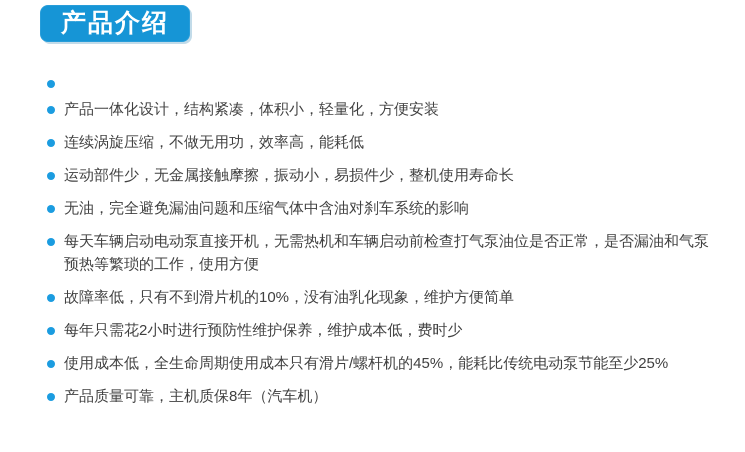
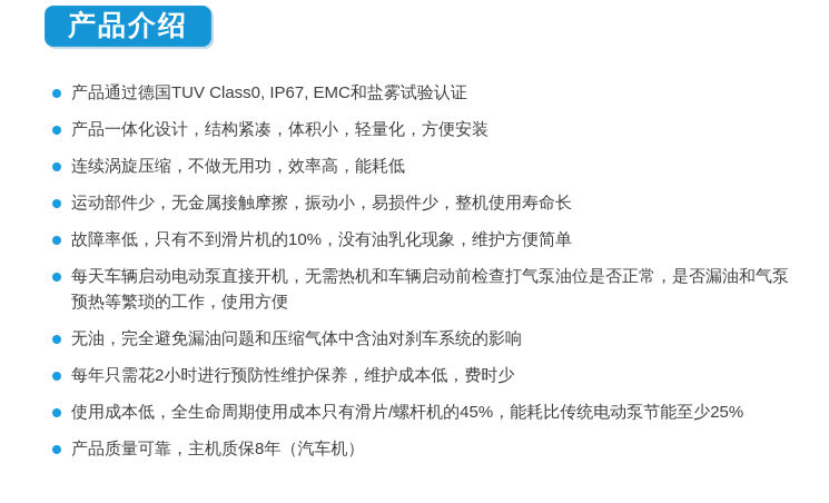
  产品介绍
+ 产品通过德国TUV Class0, IP67, EMC和盐雾试验认证
  产品一体化设计，结构紧凑，体积小，轻量化，方便安装
  连续涡旋压缩，不做无用功，效率高，能耗低
  运动部件少，无金属接触摩擦，振动小，易损件少，整机使用寿命长
- 无油，完全避免漏油问题和压缩气体中含油对刹车系统的影响
+ 故障率低，只有不到滑片机的10%，没有油乳化现象，维护方便简单
  每天车辆启动电动泵直接开机，无需热机和车辆启动前检查打气泵油位是否正常，是否漏油和气泵预热等繁琐的工作，使用方便
- 故障率低，只有不到滑片机的10%，没有油乳化现象，维护方便简单
+ 无油，完全避免漏油问题和压缩气体中含油对刹车系统的影响
  每年只需花2小时进行预防性维护保养，维护成本低，费时少
  使用成本低，全生命周期使用成本只有滑片/螺杆机的45%，能耗比传统电动泵节能至少25%
  产品质量可靠，主机质保8年（汽车机）
